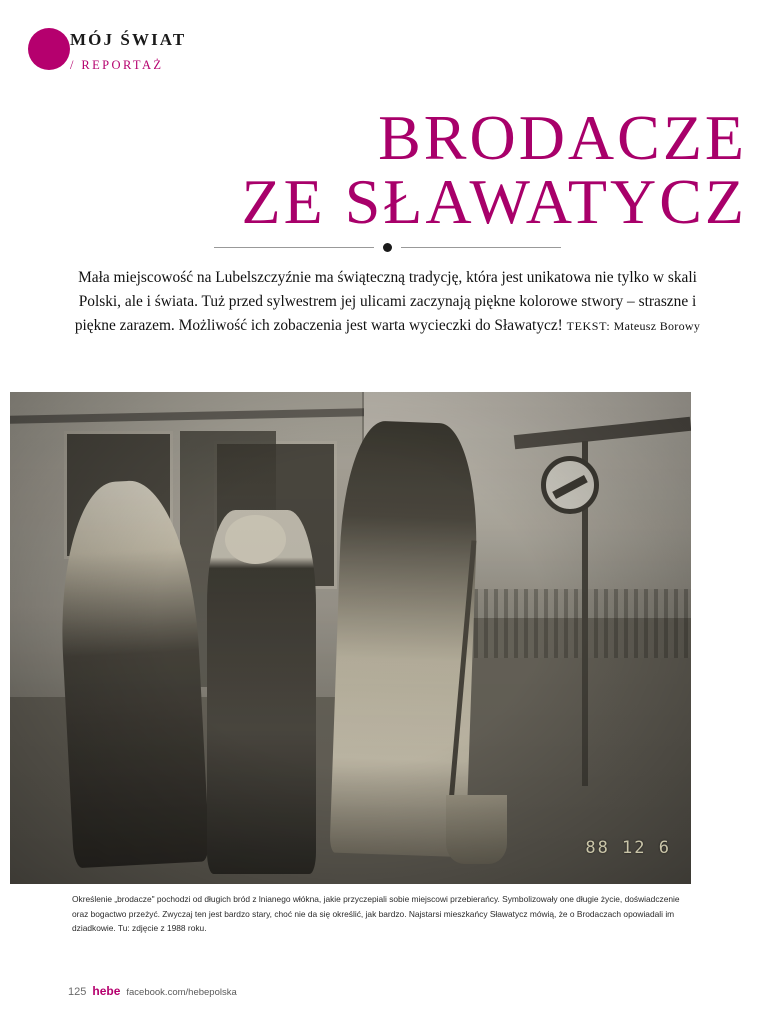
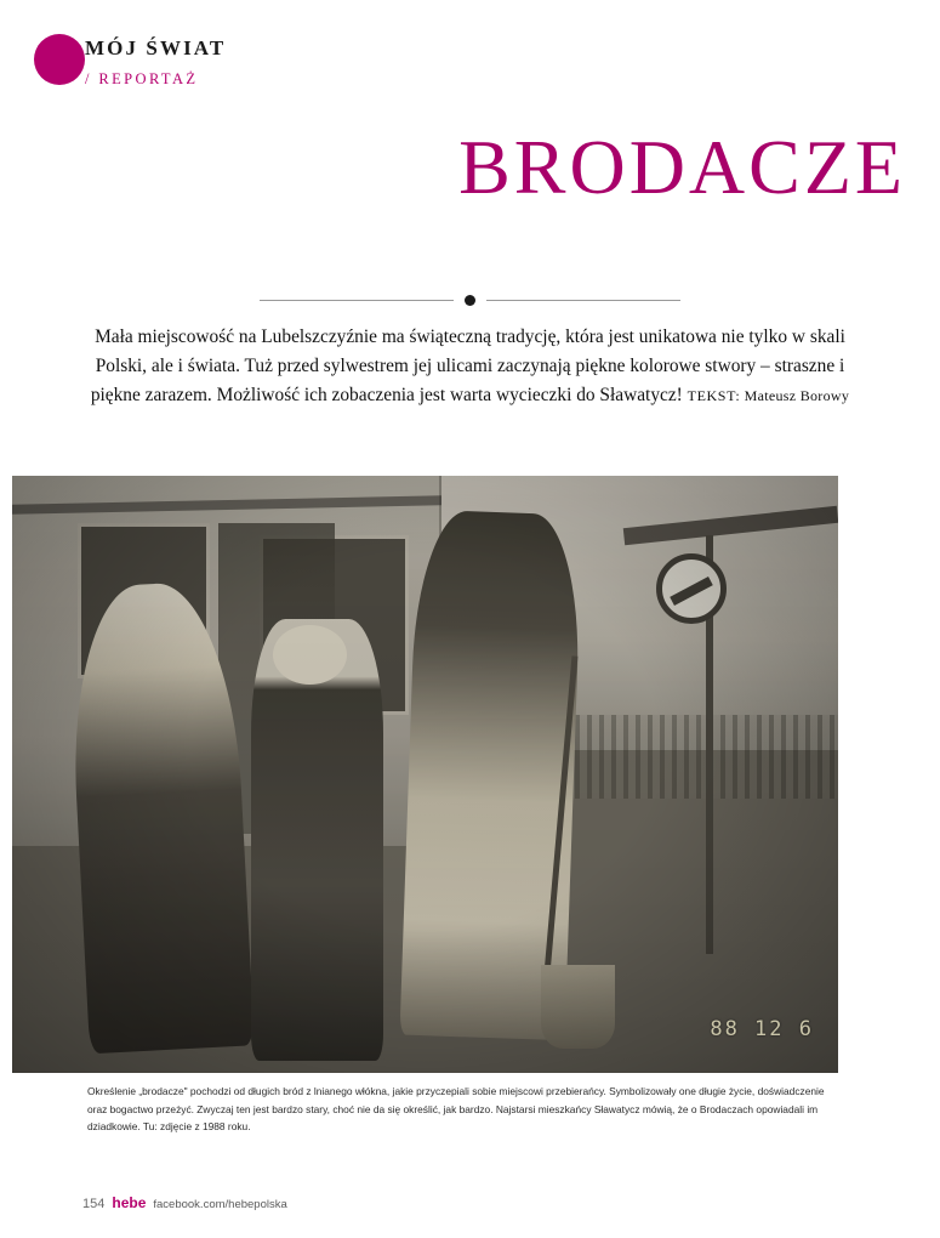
  MÓJ ŚWIAT
  / REPORTAŻ
  BRODACZE
- ZE SŁAWATYCZ
  Mała miejscowość na Lubelszczyźnie ma świąteczną tradycję, która jest unikatowa nie tylko w skali Polski, ale i świata. Tuż przed sylwestrem jej ulicami zaczynają piękne kolorowe stwory – straszne i piękne zarazem. Możliwość ich zobaczenia jest warta wycieczki do Sławatycz! TEKST: Mateusz Borowy
  88 12 6
  Określenie „brodacze" pochodzi od długich bród z lnianego włókna, jakie przyczepiali sobie miejscowi przebierańcy. Symbolizowały one długie życie, doświadczenie oraz bogactwo przeżyć. Zwyczaj ten jest bardzo stary, choć nie da się określić, jak bardzo. Najstarsi mieszkańcy Sławatycz mówią, że o Brodaczach opowiadali im dziadkowie. Tu: zdjęcie z 1988 roku.
- 125
+ 154
  hebe
  facebook.com/hebepolska
